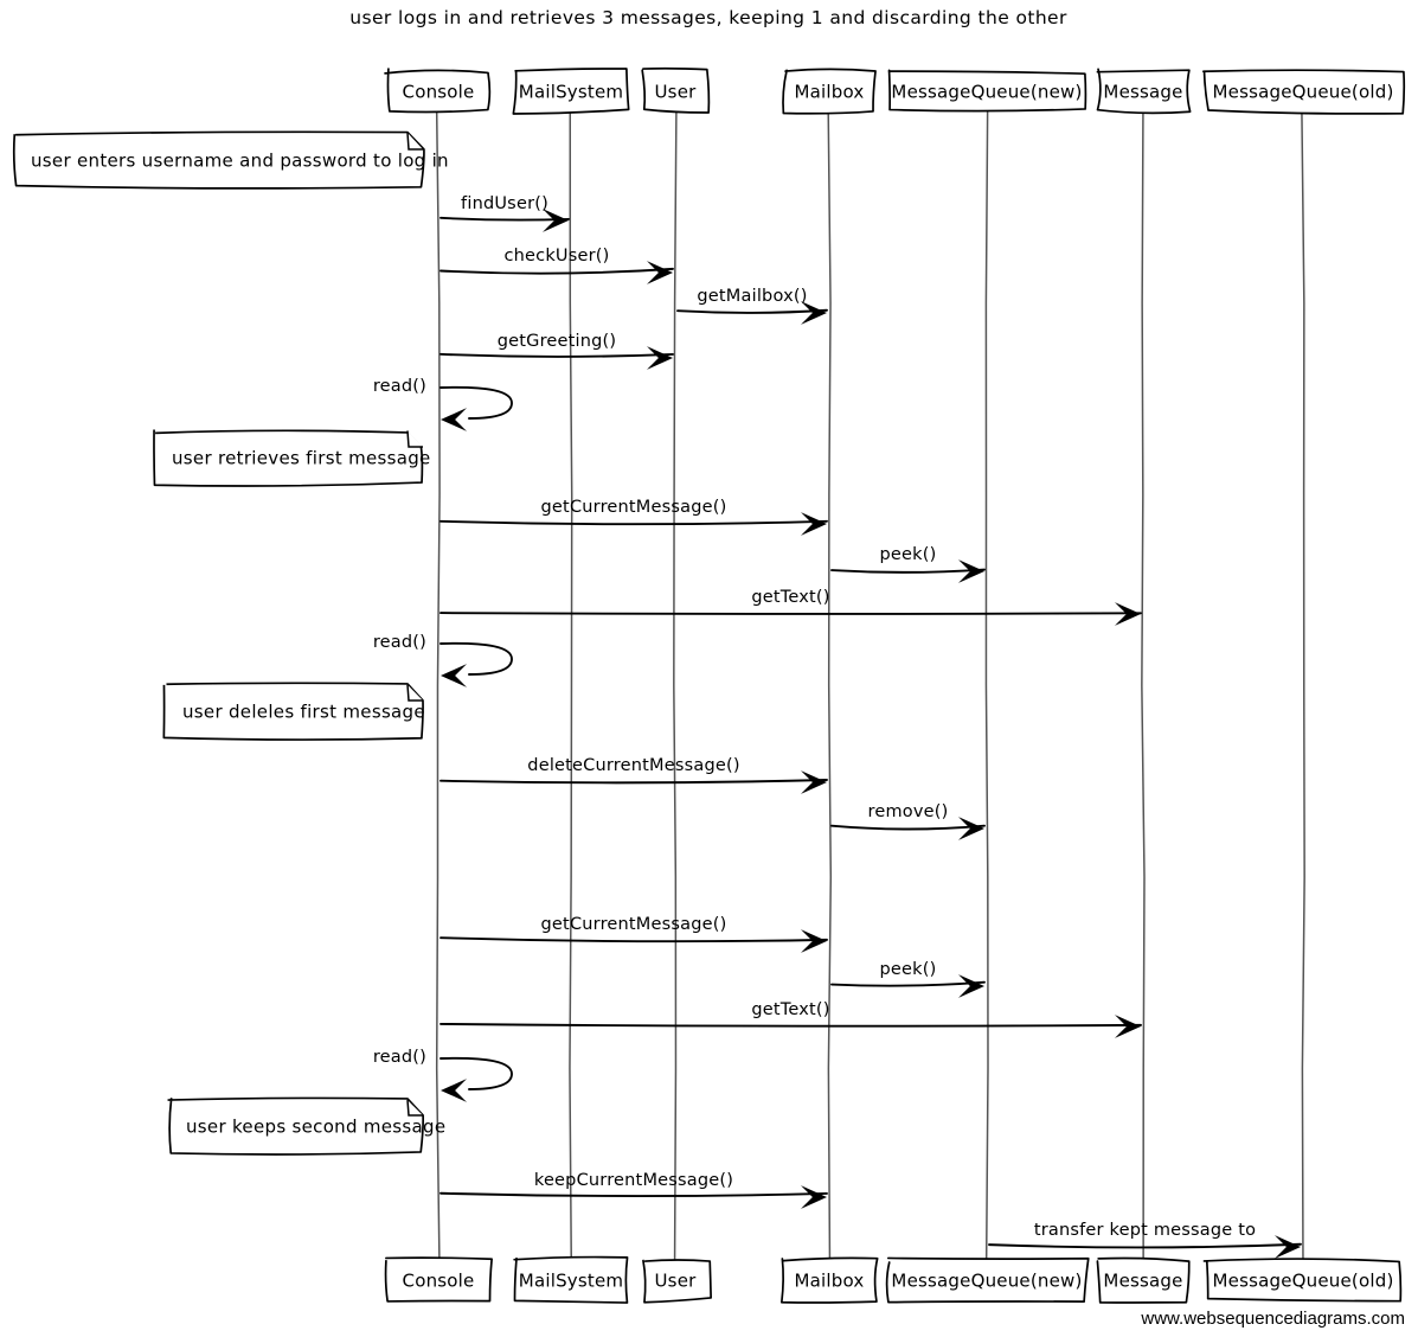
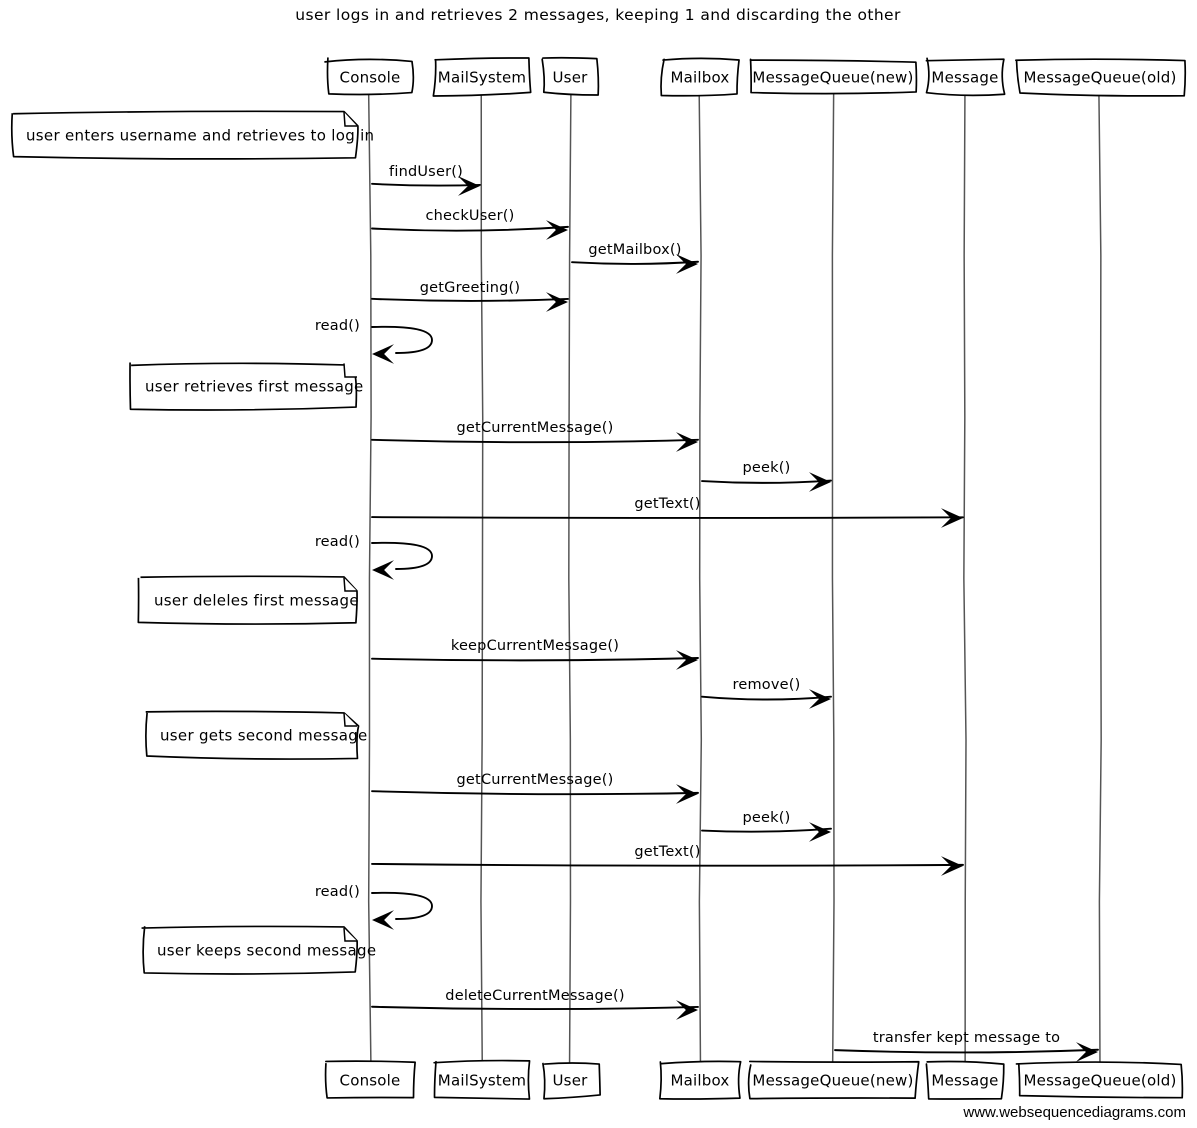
- user logs in and retrieves 3 messages, keeping 1 and discarding the other
+ user logs in and retrieves 2 messages, keeping 1 and discarding the other
- user enters username and password to log in
+ user enters username and retrieves to log in
  user retrieves first message
  user deleles first message
+ user gets second message
  user keeps second message
  findUser()
  checkUser()
  getMailbox()
  getGreeting()
  read()
  getCurrentMessage()
  peek()
  getText()
  read()
- deleteCurrentMessage()
+ keepCurrentMessage()
  remove()
  getCurrentMessage()
  peek()
  getText()
  read()
- keepCurrentMessage()
+ deleteCurrentMessage()
  transfer kept message to
  Console
  MailSystem
  User
  Mailbox
  MessageQueue(new)
  Message
  MessageQueue(old)
  Console
  MailSystem
  User
  Mailbox
  MessageQueue(new)
  Message
  MessageQueue(old)
  www.websequencediagrams.com
